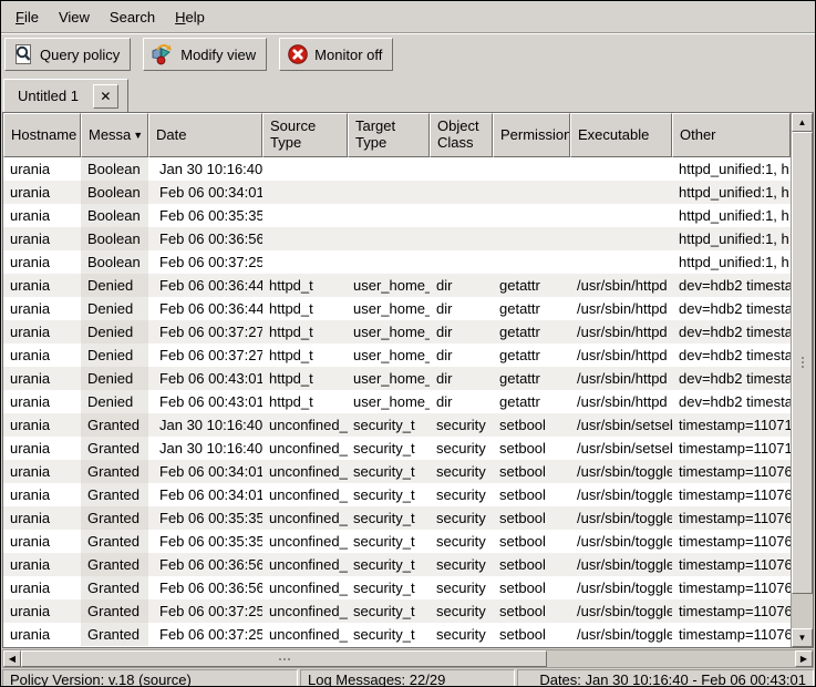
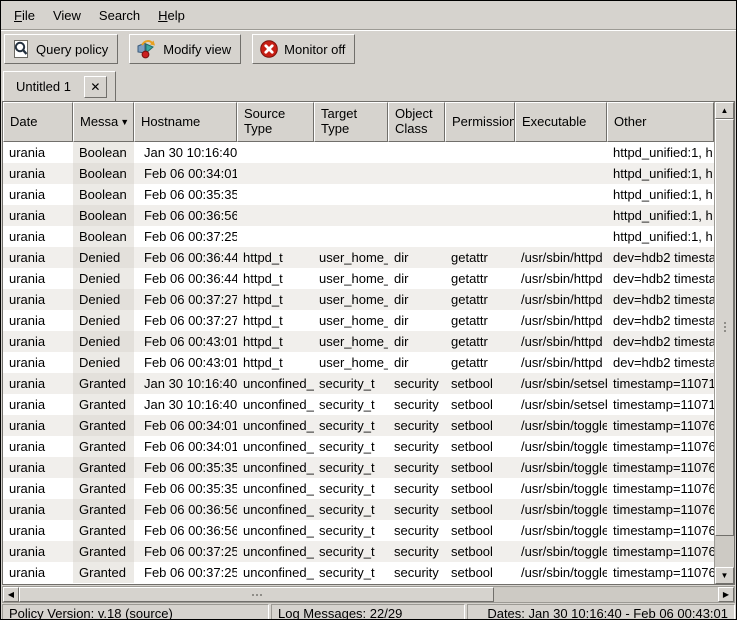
  File
  View
  Search
  Help
  Query policy
  Modify view
  Monitor off
  Untitled 1
  ✕
- Hostname
+ Date
  Messa
  ▼
- Date
+ Hostname
  Source Type
  Target Type
  Object Class
  Permission
  Executable
  Other
  urania
  Boolean
  Jan 30 10:16:40
  httpd_unified:1, h
  urania
  Boolean
  Feb 06 00:34:01
  httpd_unified:1, h
  urania
  Boolean
  Feb 06 00:35:35
  httpd_unified:1, h
  urania
  Boolean
  Feb 06 00:36:56
  httpd_unified:1, h
  urania
  Boolean
  Feb 06 00:37:25
  httpd_unified:1, h
  urania
  Denied
  Feb 06 00:36:44
  httpd_t
  user_home
  dir
  getattr
  /usr/sbin/httpd
  dev=hdb2 timesta
  urania
  Denied
  Feb 06 00:36:44
  httpd_t
  user_home
  dir
  getattr
  /usr/sbin/httpd
  dev=hdb2 timesta
  urania
  Denied
  Feb 06 00:37:27
  httpd_t
  user_home
  dir
  getattr
  /usr/sbin/httpd
  dev=hdb2 timesta
  urania
  Denied
  Feb 06 00:37:27
  httpd_t
  user_home
  dir
  getattr
  /usr/sbin/httpd
  dev=hdb2 timesta
  urania
  Denied
  Feb 06 00:43:01
  httpd_t
  user_home
  dir
  getattr
  /usr/sbin/httpd
  dev=hdb2 timesta
  urania
  Denied
  Feb 06 00:43:01
  httpd_t
  user_home
  dir
  getattr
  /usr/sbin/httpd
  dev=hdb2 timesta
  urania
  Granted
  Jan 30 10:16:40
  unconfined_
  security_t
  security
  setbool
  /usr/sbin/setse
  timestamp=11071
  urania
  Granted
  Jan 30 10:16:40
  unconfined_
  security_t
  security
  setbool
  /usr/sbin/setse
  timestamp=11071
  urania
  Granted
  Feb 06 00:34:01
  unconfined_
  security_t
  security
  setbool
  /usr/sbin/toggle
  timestamp=11076
  urania
  Granted
  Feb 06 00:34:01
  unconfined_
  security_t
  security
  setbool
  /usr/sbin/toggle
  timestamp=11076
  urania
  Granted
  Feb 06 00:35:35
  unconfined_
  security_t
  security
  setbool
  /usr/sbin/toggle
  timestamp=11076
  urania
  Granted
  Feb 06 00:35:35
  unconfined_
  security_t
  security
  setbool
  /usr/sbin/toggle
  timestamp=11076
  urania
  Granted
  Feb 06 00:36:56
  unconfined_
  security_t
  security
  setbool
  /usr/sbin/toggle
  timestamp=11076
  urania
  Granted
  Feb 06 00:36:56
  unconfined_
  security_t
  security
  setbool
  /usr/sbin/toggle
  timestamp=11076
  urania
  Granted
  Feb 06 00:37:25
  unconfined_
  security_t
  security
  setbool
  /usr/sbin/toggle
  timestamp=11076
  urania
  Granted
  Feb 06 00:37:25
  unconfined_
  security_t
  security
  setbool
  /usr/sbin/toggle
  timestamp=11076
  ▲
  ▼
  ◀
  ▶
  Policy Version: v.18 (source)
  Log Messages: 22/29
  Dates: Jan 30 10:16:40 - Feb 06 00:43:01
